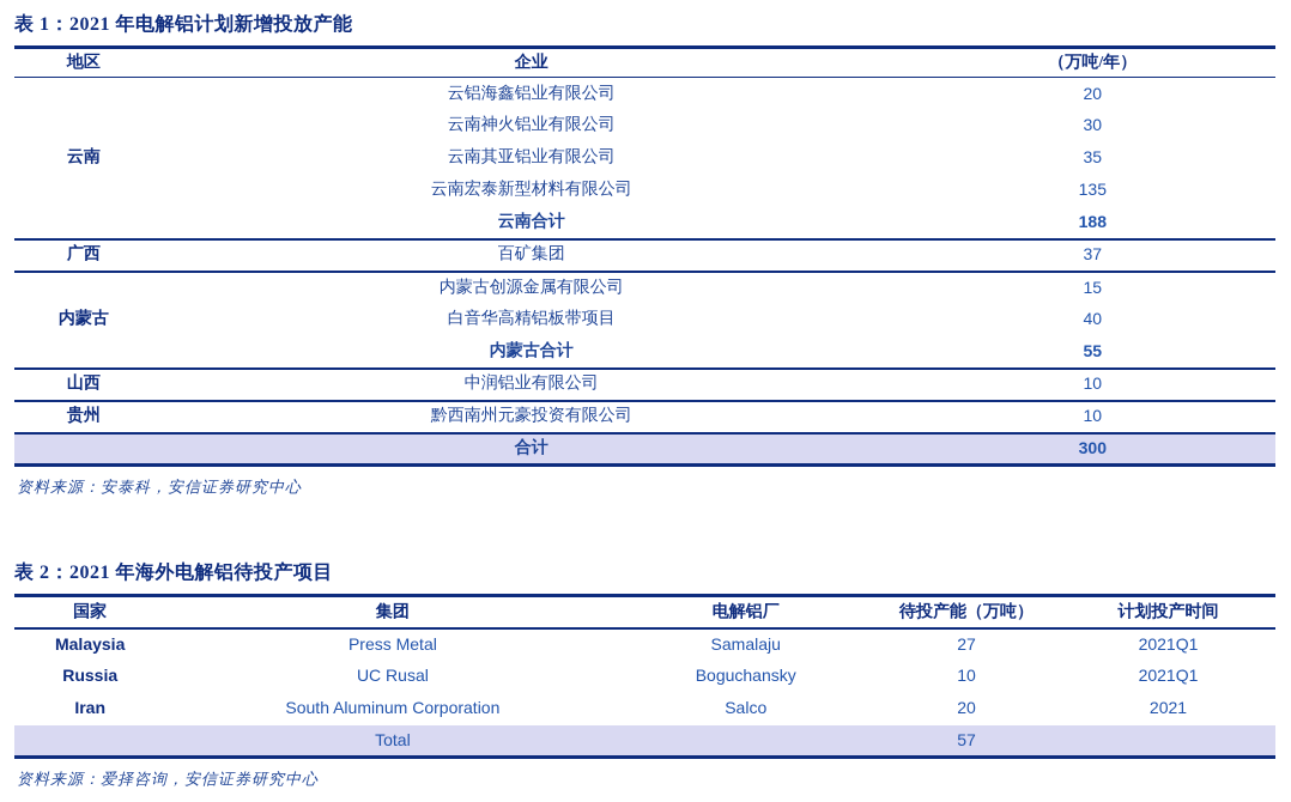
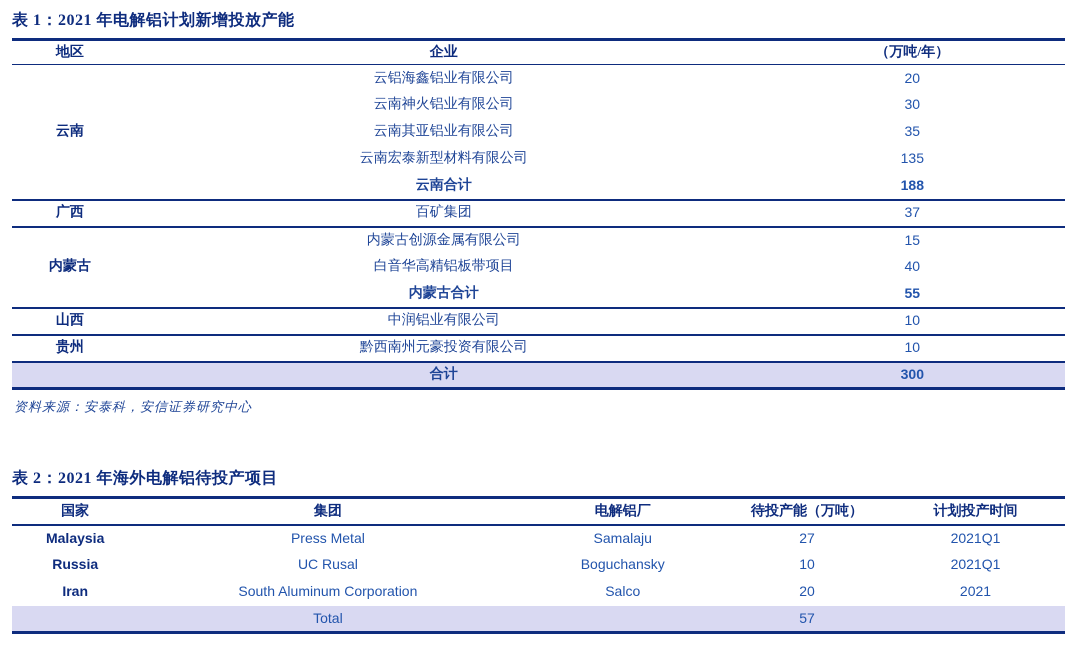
  表 1：2021 年电解铝计划新增投放产能
  地区	企业	（万吨/年）
  云南	云铝海鑫铝业有限公司	20
  云南神火铝业有限公司	30
  云南其亚铝业有限公司	35
  云南宏泰新型材料有限公司	135
  云南合计	188
  广西	百矿集团	37
  内蒙古	内蒙古创源金属有限公司	15
  白音华高精铝板带项目	40
  内蒙古合计	55
  山西	中润铝业有限公司	10
  贵州	黔西南州元豪投资有限公司	10
  	合计	300
  资料来源：安泰科，安信证券研究中心
  表 2：2021 年海外电解铝待投产项目
  国家	集团	电解铝厂	待投产能（万吨）	计划投产时间
  Malaysia	Press Metal	Samalaju	27	2021Q1
  Russia	UC Rusal	Boguchansky	10	2021Q1
  Iran	South Aluminum Corporation	Salco	20	2021
  	Total		57
- 资料来源：爱择咨询，安信证券研究中心
